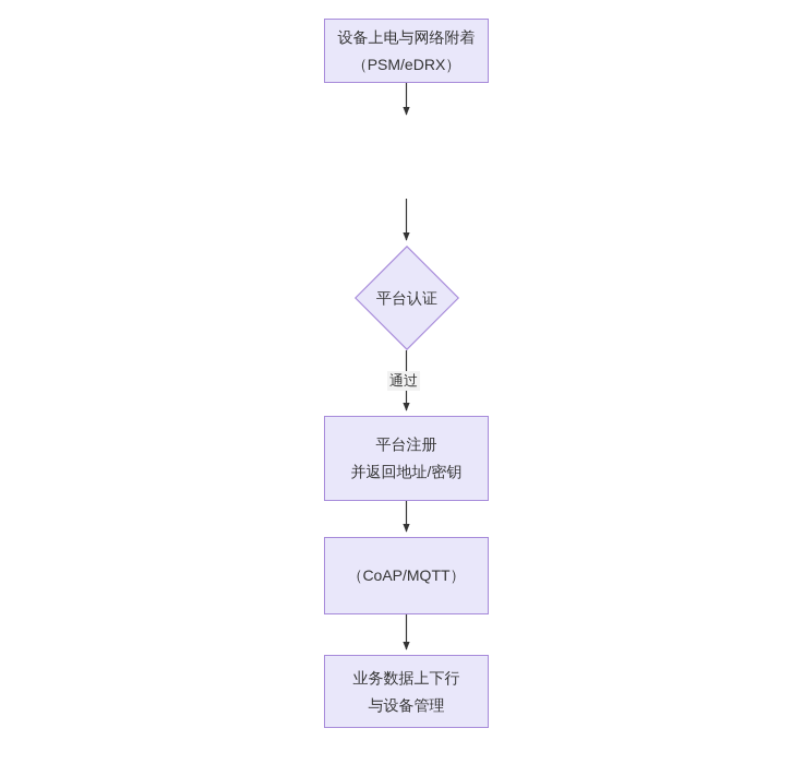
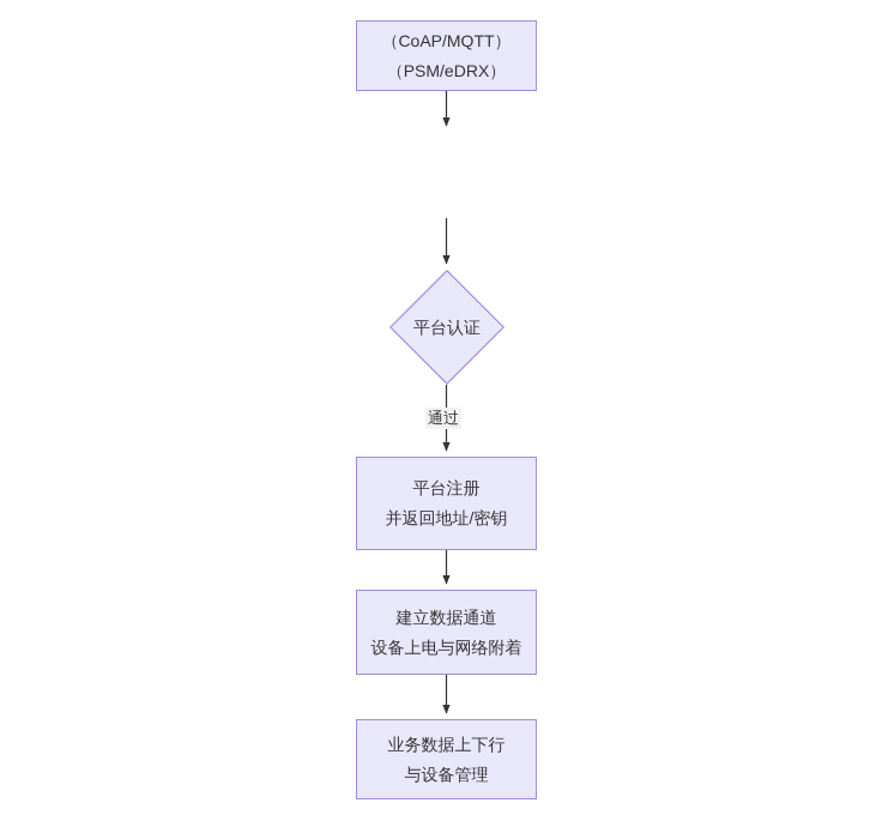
- 设备上电与网络附着
+ （CoAP/MQTT）
  （PSM/eDRX）
  平台认证
  通过
  平台注册
  并返回地址/密钥
+ 建立数据通道
- （CoAP/MQTT）
+ 设备上电与网络附着
  业务数据上下行
  与设备管理
